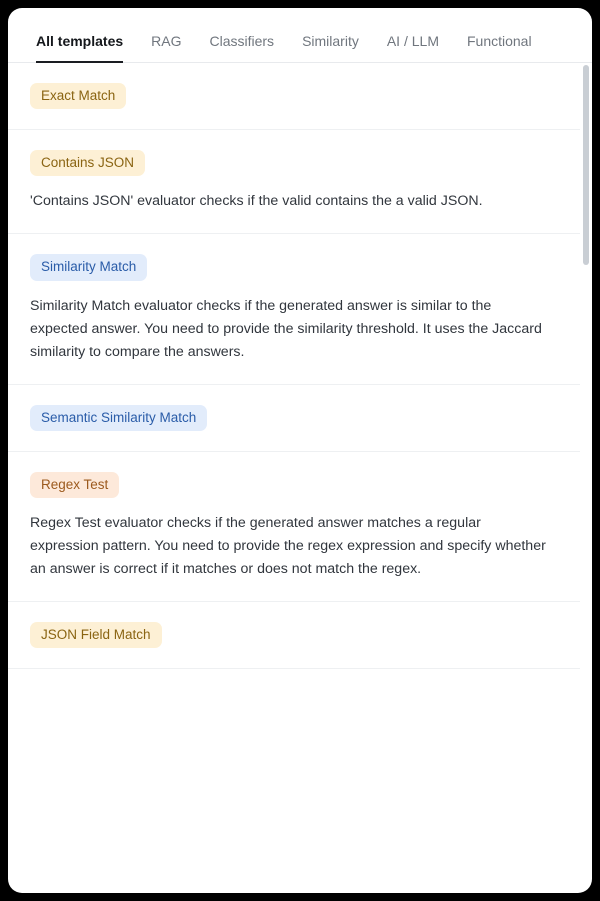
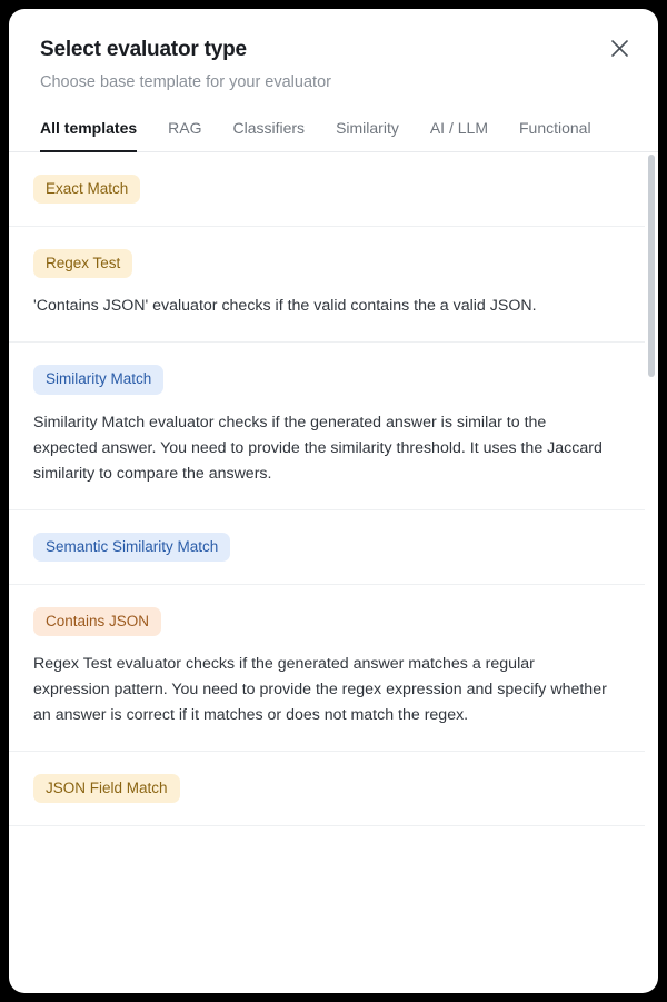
+ Select evaluator type
+ Choose base template for your evaluator
  All templates
  RAG
  Classifiers
  Similarity
  AI / LLM
  Functional
  Exact Match
- Contains JSON
+ Regex Test
  'Contains JSON' evaluator checks if the valid contains the a valid JSON.
  Similarity Match
  Similarity Match evaluator checks if the generated answer is similar to the expected answer. You need to provide the similarity threshold. It uses the Jaccard similarity to compare the answers.
  Semantic Similarity Match
- Regex Test
+ Contains JSON
  Regex Test evaluator checks if the generated answer matches a regular expression pattern. You need to provide the regex expression and specify whether an answer is correct if it matches or does not match the regex.
  JSON Field Match
